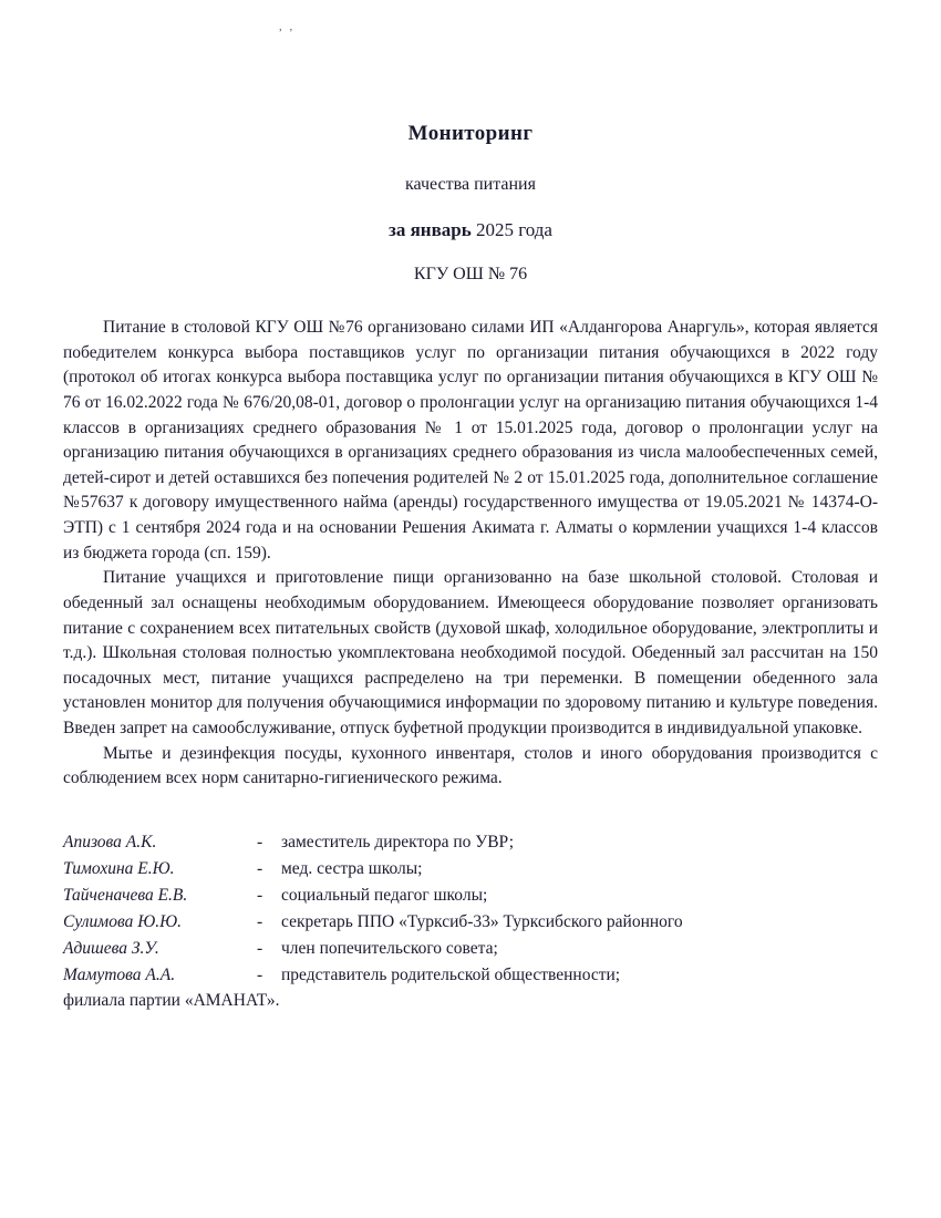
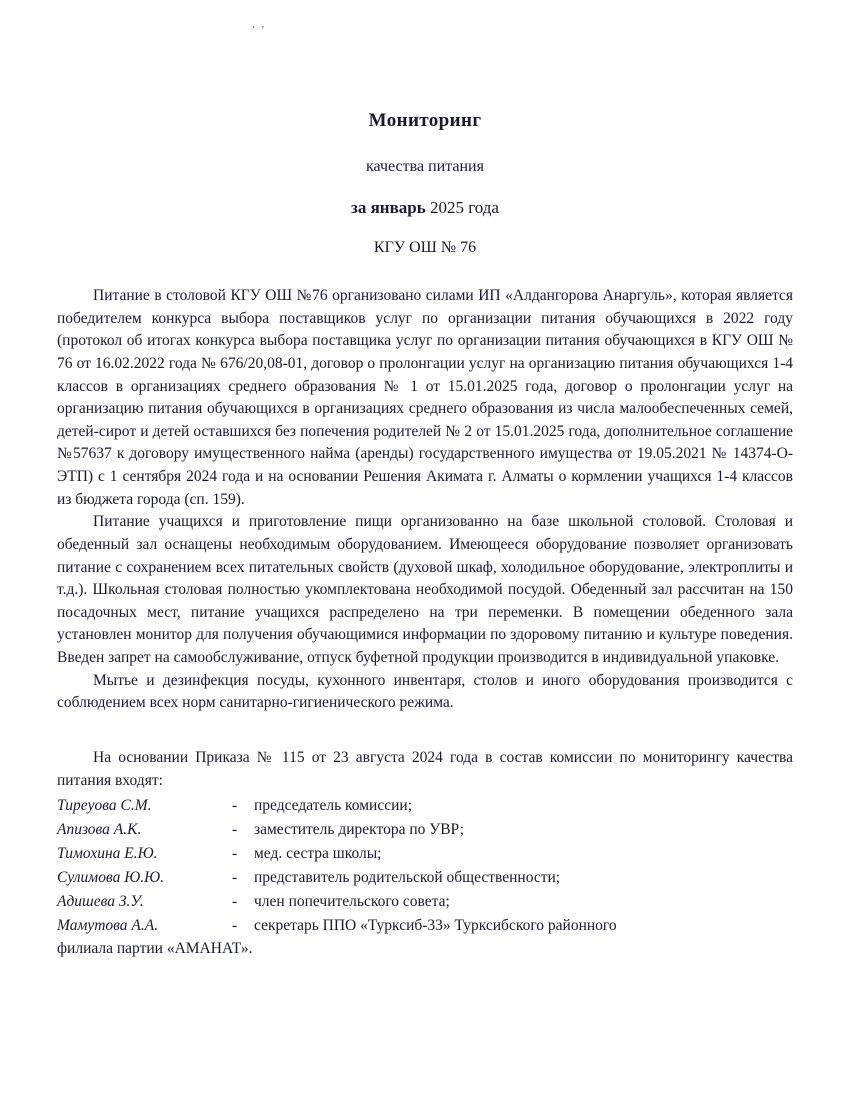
  , ,
  Мониторинг
  качества питания
  за январь 2025 года
  КГУ ОШ № 76
  Питание в столовой КГУ ОШ №76 организовано силами ИП «Алдангорова Анаргуль», которая является победителем конкурса выбора поставщиков услуг по организации питания обучающихся в 2022 году (протокол об итогах конкурса выбора поставщика услуг по организации питания обучающихся в КГУ ОШ № 76 от 16.02.2022 года № 676/20,08-01, договор о пролонгации услуг на организацию питания обучающихся 1-4 классов в организациях среднего образования № 1 от 15.01.2025 года, договор о пролонгации услуг на организацию питания обучающихся в организациях среднего образования из числа малообеспеченных семей, детей-сирот и детей оставшихся без попечения родителей № 2 от 15.01.2025 года, дополнительное соглашение №57637 к договору имущественного найма (аренды) государственного имущества от 19.05.2021 № 14374-О-ЭТП) с 1 сентября 2024 года и на основании Решения Акимата г. Алматы о кормлении учащихся 1-4 классов из бюджета города (сп. 159).
  Питание учащихся и приготовление пищи организованно на базе школьной столовой. Столовая и обеденный зал оснащены необходимым оборудованием. Имеющееся оборудование позволяет организовать питание с сохранением всех питательных свойств (духовой шкаф, холодильное оборудование, электроплиты и т.д.). Школьная столовая полностью укомплектована необходимой посудой. Обеденный зал рассчитан на 150 посадочных мест, питание учащихся распределено на три переменки. В помещении обеденного зала установлен монитор для получения обучающимися информации по здоровому питанию и культуре поведения. Введен запрет на самообслуживание, отпуск буфетной продукции производится в индивидуальной упаковке.
  Мытье и дезинфекция посуды, кухонного инвентаря, столов и иного оборудования производится с соблюдением всех норм санитарно-гигиенического режима.
+ На основании Приказа № 115 от 23 августа 2024 года в состав комиссии по мониторингу качества питания входят:
+ Тиреуова С.М.	-	председатель комиссии;
  Апизова А.К.	-	заместитель директора по УВР;
  Тимохина Е.Ю.	-	мед. сестра школы;
- Тайченачева Е.В.	-	социальный педагог школы;
- Сулимова Ю.Ю.	-	секретарь ППО «Турксиб-33» Турксибского районного
+ Сулимова Ю.Ю.	-	представитель родительской общественности;
  Адишева З.У.	-	член попечительского совета;
- Мамутова А.А.	-	представитель родительской общественности;
+ Мамутова А.А.	-	секретарь ППО «Турксиб-33» Турксибского районного
  филиала партии «АМАНАТ».
